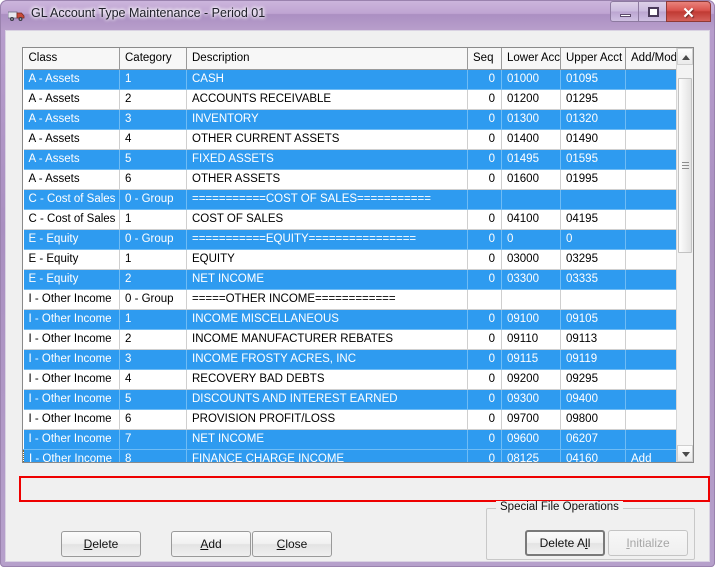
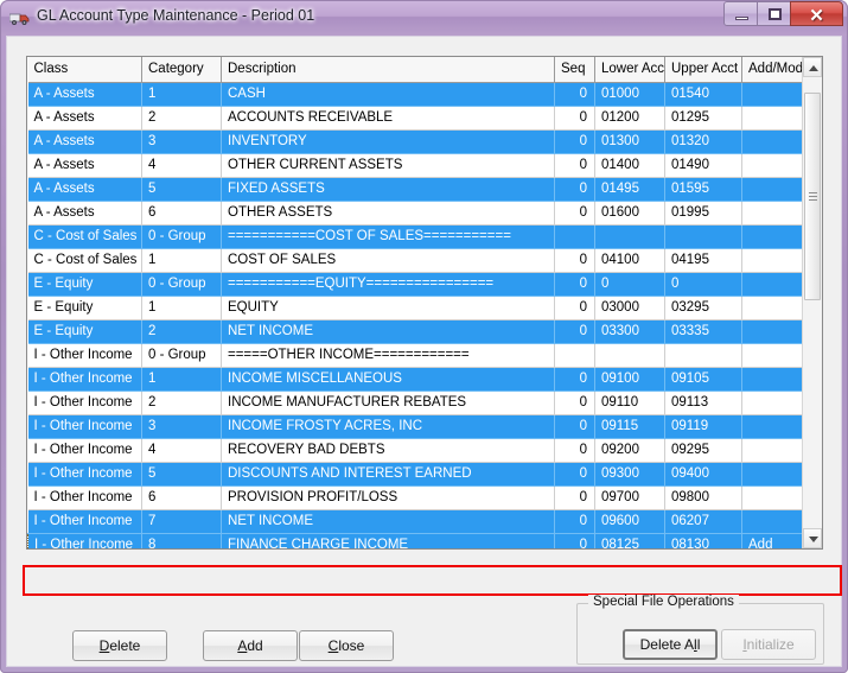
  GL Account Type Maintenance - Period 01
  ✕
  Class	Category	Description	Seq	Lower Acc	Upper Acct	Add/Mod
- A - Assets	1	CASH	0	01000	01095
+ A - Assets	1	CASH	0	01000	01540
  A - Assets	2	ACCOUNTS RECEIVABLE	0	01200	01295
  A - Assets	3	INVENTORY	0	01300	01320
  A - Assets	4	OTHER CURRENT ASSETS	0	01400	01490
  A - Assets	5	FIXED ASSETS	0	01495	01595
  A - Assets	6	OTHER ASSETS	0	01600	01995
  C - Cost of Sales	0 - Group	===========COST OF SALES===========
  C - Cost of Sales	1	COST OF SALES	0	04100	04195
  E - Equity	0 - Group	===========EQUITY================	0	0	0
  E - Equity	1	EQUITY	0	03000	03295
  E - Equity	2	NET INCOME	0	03300	03335
  I - Other Income	0 - Group	=====OTHER INCOME============
  I - Other Income	1	INCOME MISCELLANEOUS	0	09100	09105
  I - Other Income	2	INCOME MANUFACTURER REBATES	0	09110	09113
  I - Other Income	3	INCOME FROSTY ACRES, INC	0	09115	09119
  I - Other Income	4	RECOVERY BAD DEBTS	0	09200	09295
  I - Other Income	5	DISCOUNTS AND INTEREST EARNED	0	09300	09400
  I - Other Income	6	PROVISION PROFIT/LOSS	0	09700	09800
  I - Other Income	7	NET INCOME	0	09600	06207
- I - Other Income	8	FINANCE CHARGE INCOME	0	08125	04160	Add
+ I - Other Income	8	FINANCE CHARGE INCOME	0	08125	08130	Add
  Delete
  Add
  Close
  Special File Operations
  Delete All
  Initialize
